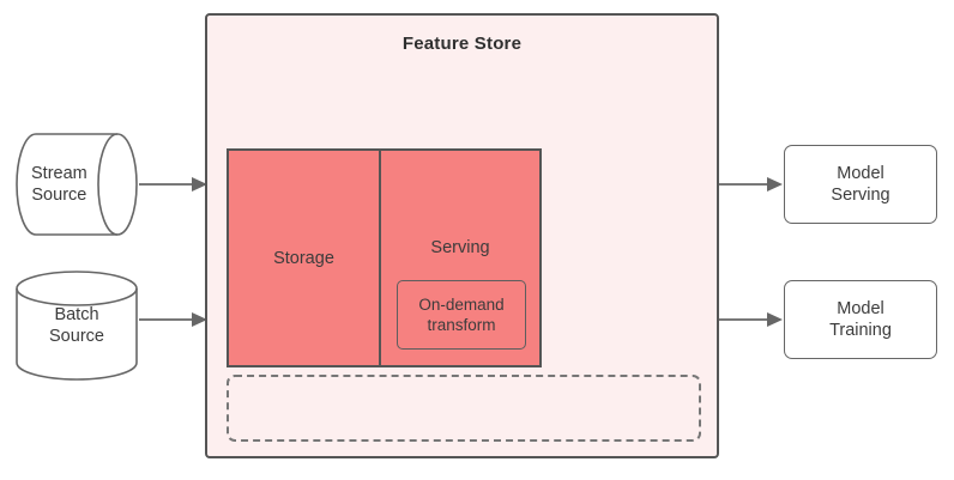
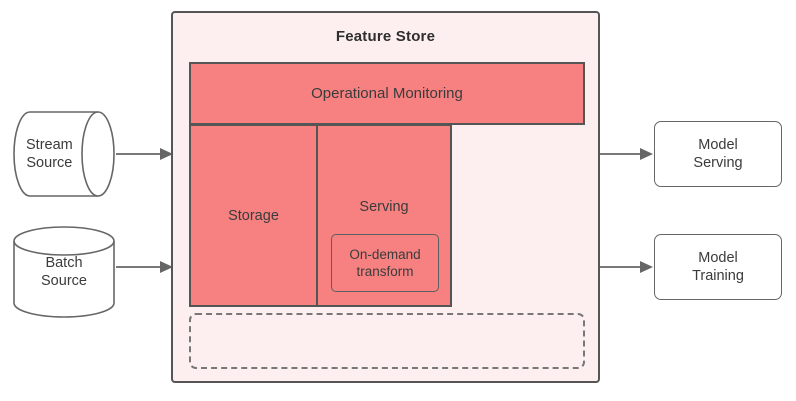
  Stream
  Source
  Batch
  Source
  Feature Store
+ Operational Monitoring
  Storage
  Serving
  On-demand
  transform
  Model
  Serving
  Model
  Training
